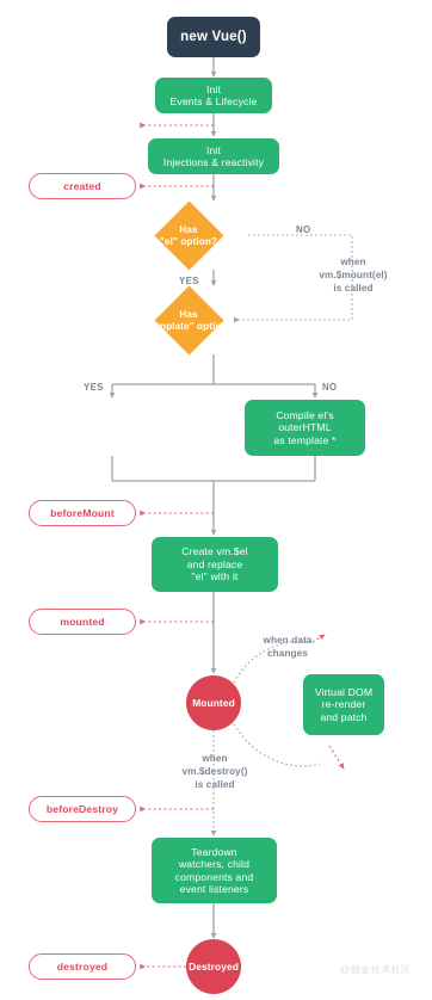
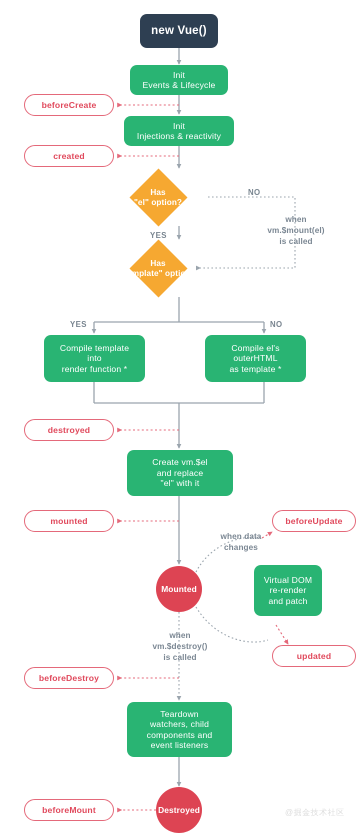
  new Vue()
  Init
  Events & Lifecycle
  Init
  Injections & reactivity
  Has
  "el" option?
  Has
  "template" option?
+ Compile template
+ into
+ render function *
  Compile el's
  outerHTML
  as template *
  Create vm.$el
  and replace
  "el" with it
  Mounted
  Virtual DOM
  re-render
  and patch
  Teardown
  watchers, child
  components and
  event listeners
  Destroyed
+ beforeCreate
  created
- beforeMount
+ destroyed
  mounted
+ beforeUpdate
+ updated
  beforeDestroy
- destroyed
+ beforeMount
  NO
  YES
  YES
  NO
  when
  vm.$mount(el)
  is called
  when data
  changes
  when
  vm.$destroy()
  is called
  @掘金技术社区
